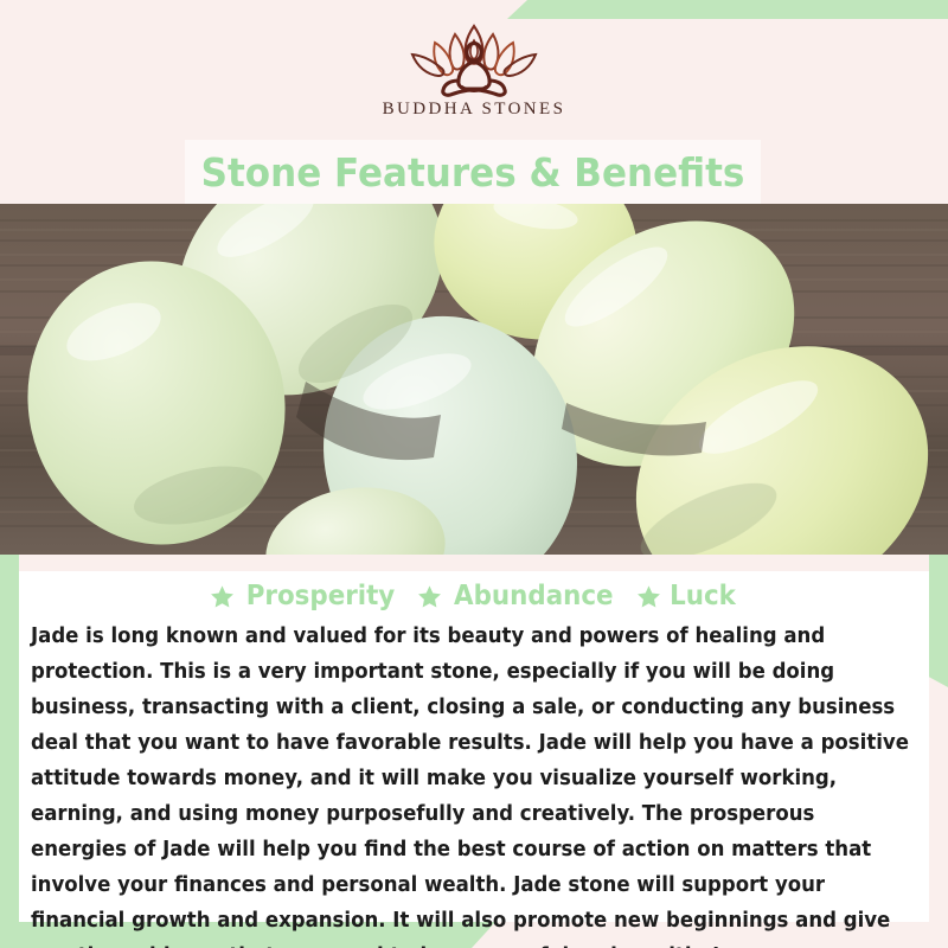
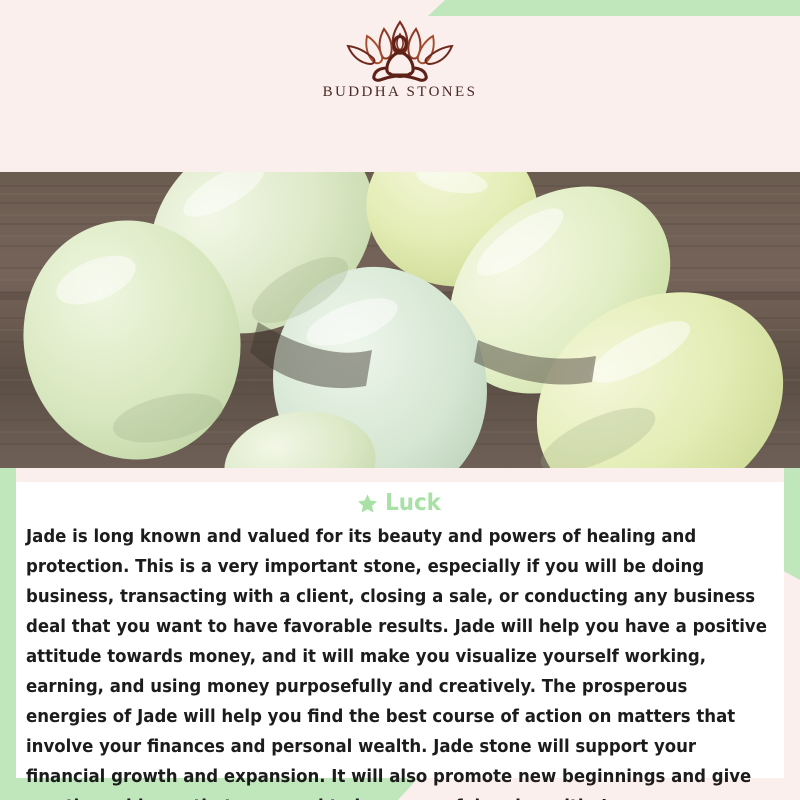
  BUDDHA STONES
- Stone Features & Benefits
- Prosperity
- Abundance
  Luck
  Jade is long known and valued for its beauty and powers of healing and protection. This is a very important stone, especially if you will be doing business, transacting with a client, closing a sale, or conducting any business deal that you want to have favorable results. Jade will help you have a positive attitude towards money, and it will make you visualize yourself working, earning, and using money purposefully and creatively. The prosperous energies of Jade will help you find the best course of action on matters that involve your finances and personal wealth. Jade stone will support your financial growth and expansion. It will also promote new beginnings and give
